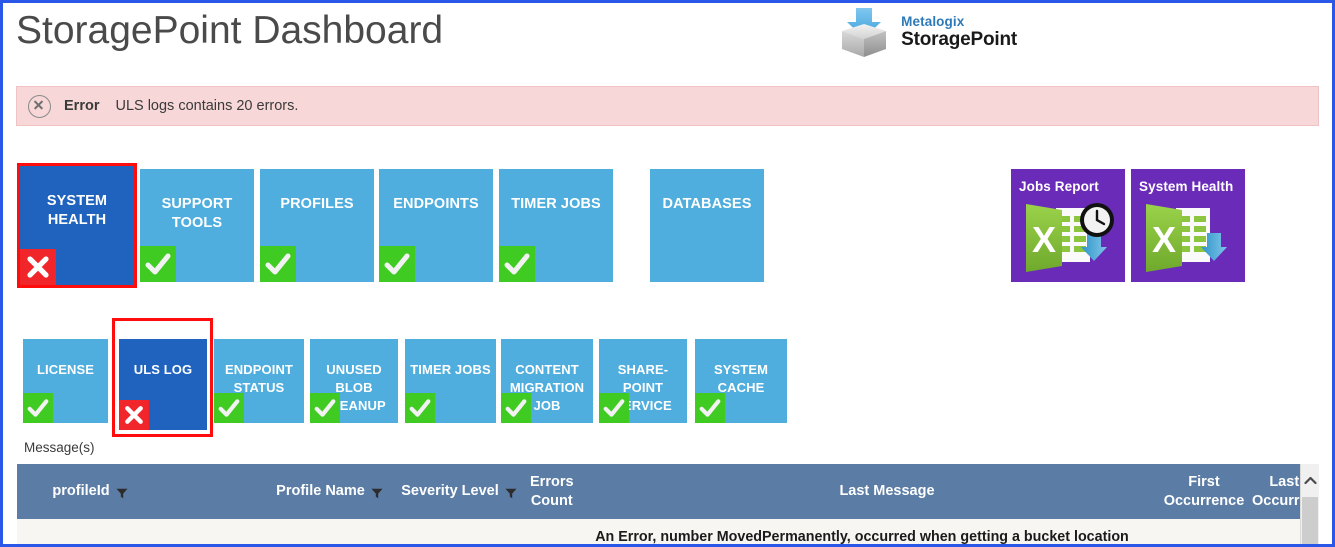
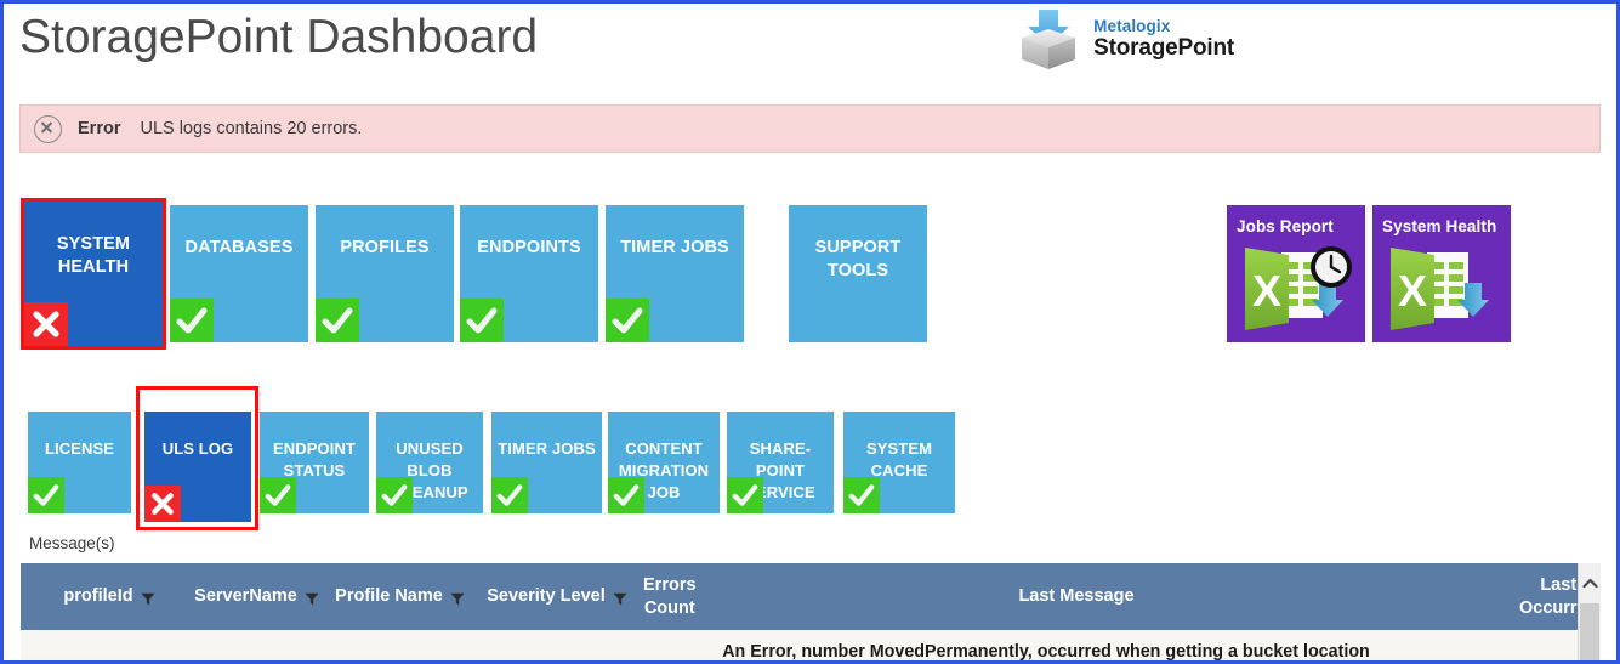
  StoragePoint Dashboard
  Metalogix
  StoragePoint
  Error
  ULS logs contains 20 errors.
  SYSTEM HEALTH
- SUPPORT TOOLS
+ DATABASES
  PROFILES
  ENDPOINTS
  TIMER JOBS
- DATABASES
+ SUPPORT TOOLS
  Jobs Report
  X
  System Health
  X
  LICENSE
  ULS LOG
  ENDPOINT STATUS
  UNUSED BLOB EANUP
  TIMER JOBS
  CONTENT MIGRATION JOB
  SHARE- POINT RVICE
  SYSTEM CACHE
  Message(s)
  profileId
+ ServerName
  Profile Name
  Severity Level
  Errors
  Count
  Last Message
- First
- Occurrence
  Last
  Occurr
  An Error, number MovedPermanently, occurred when getting a bucket location
